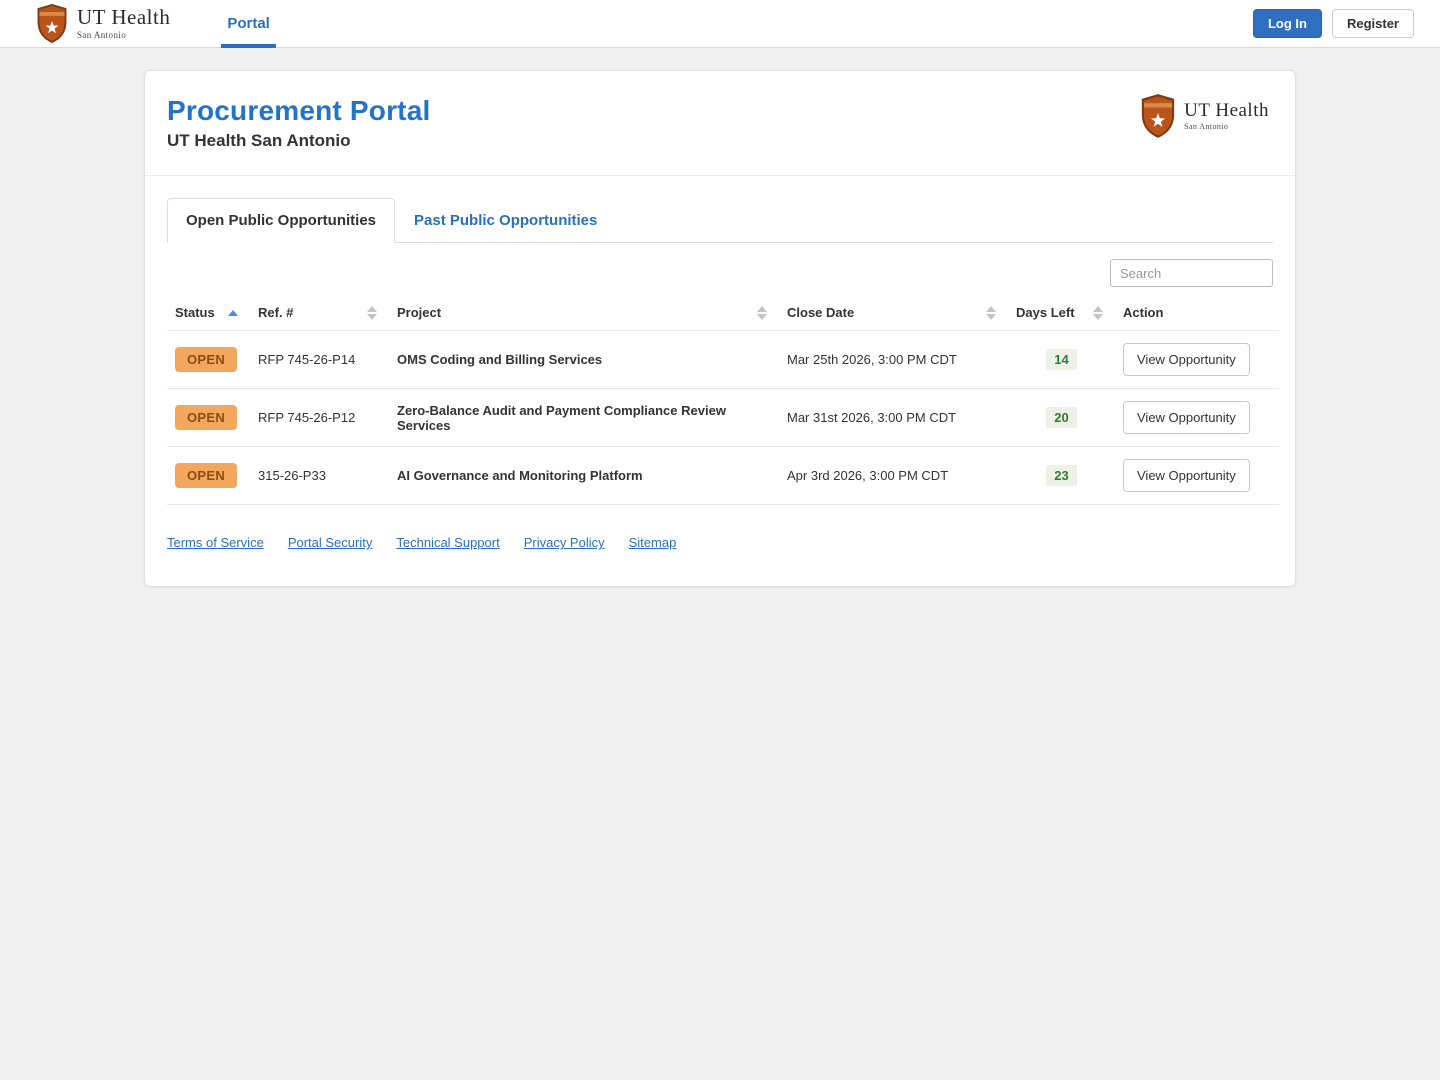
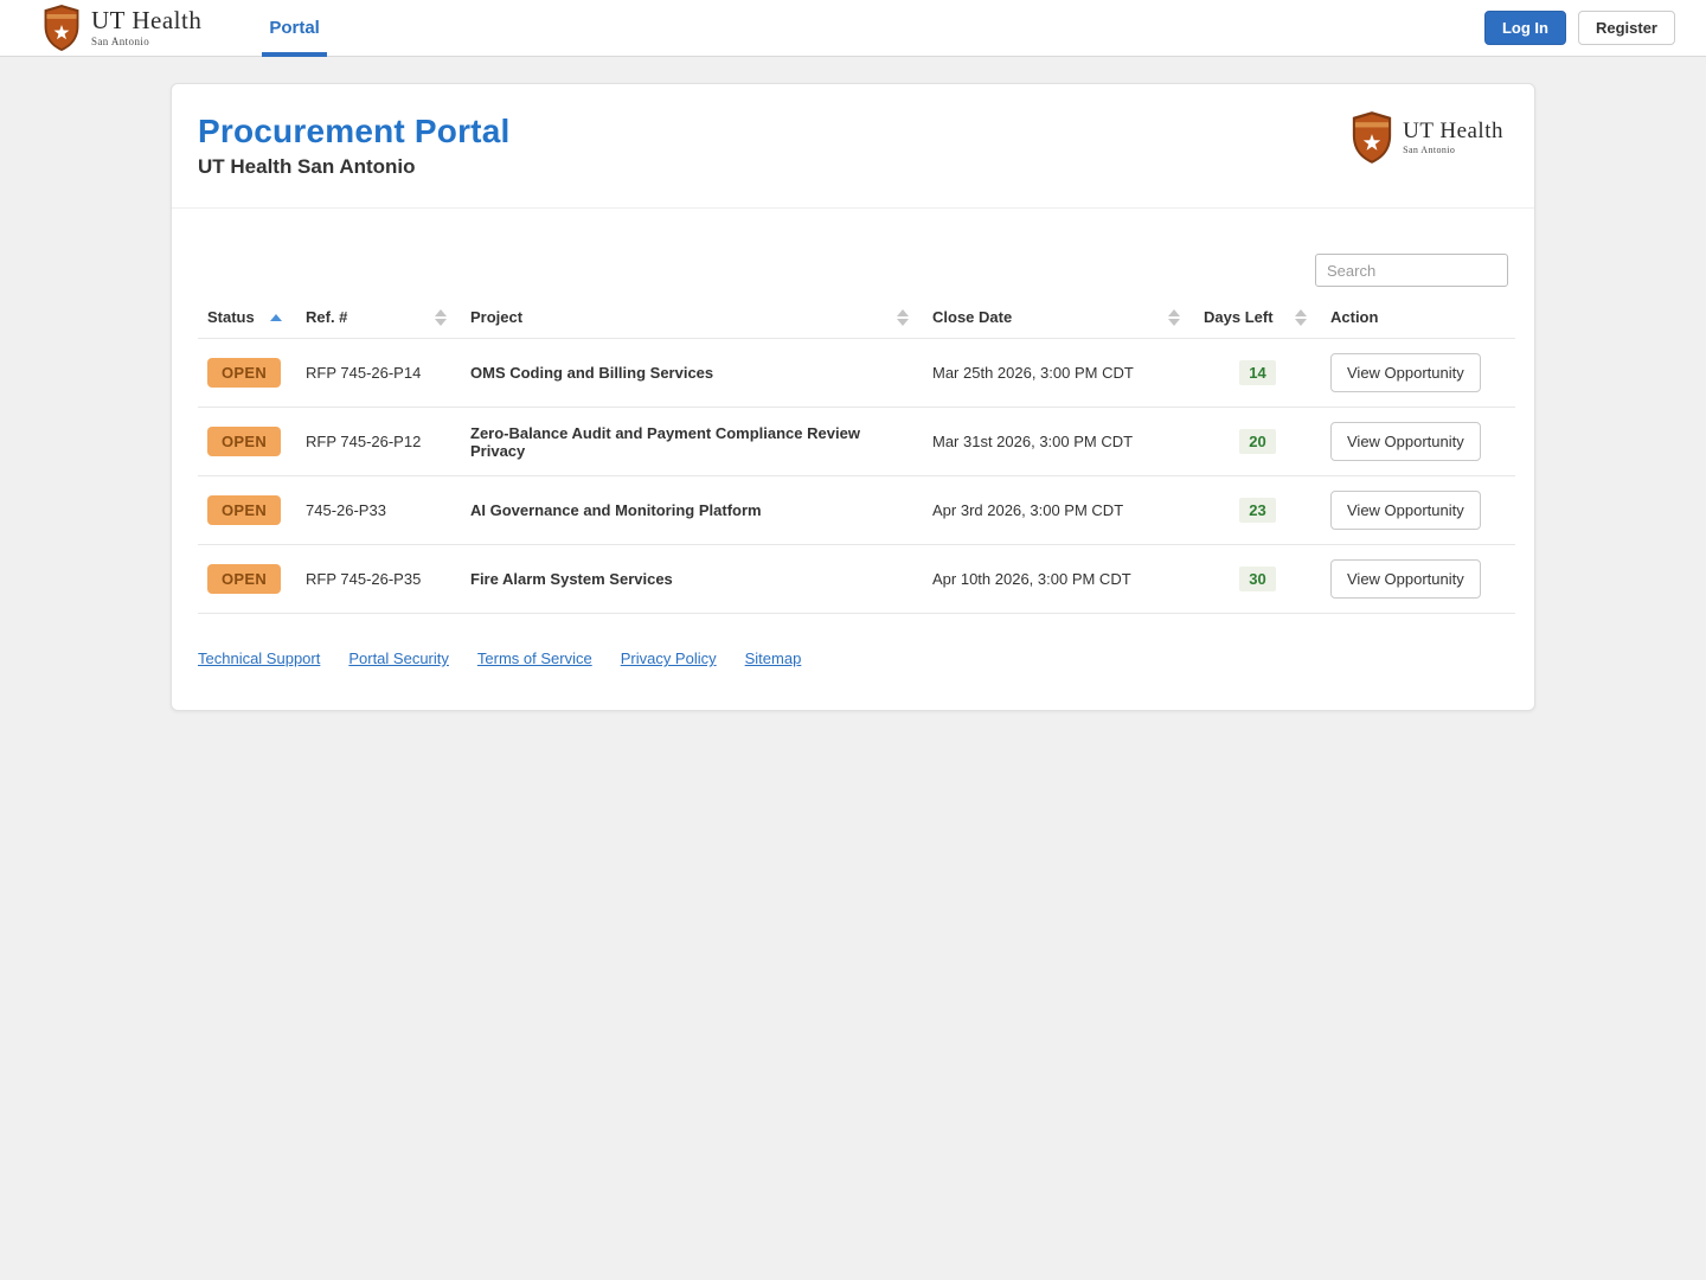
  UT Health
  San Antonio
  Portal
  Log In
  Register
  Procurement Portal
  UT Health San Antonio
  UT Health
  San Antonio
- Open Public Opportunities
- Past Public Opportunities
  Search
  Status	Ref. #	Project	Close Date	Days Left	Action
  OPEN	RFP 745-26-P14	OMS Coding and Billing Services	Mar 25th 2026, 3:00 PM CDT	14	View Opportunity
- OPEN	RFP 745-26-P12	Zero-Balance Audit and Payment Compliance Review Services	Mar 31st 2026, 3:00 PM CDT	20	View Opportunity
+ OPEN	RFP 745-26-P12	Zero-Balance Audit and Payment Compliance Review Privacy	Mar 31st 2026, 3:00 PM CDT	20	View Opportunity
- OPEN	315-26-P33	AI Governance and Monitoring Platform	Apr 3rd 2026, 3:00 PM CDT	23	View Opportunity
+ OPEN	745-26-P33	AI Governance and Monitoring Platform	Apr 3rd 2026, 3:00 PM CDT	23	View Opportunity
+ OPEN	RFP 745-26-P35	Fire Alarm System Services	Apr 10th 2026, 3:00 PM CDT	30	View Opportunity
- Terms of Service
+ Technical Support
  Portal Security
- Technical Support
+ Terms of Service
  Privacy Policy
  Sitemap
